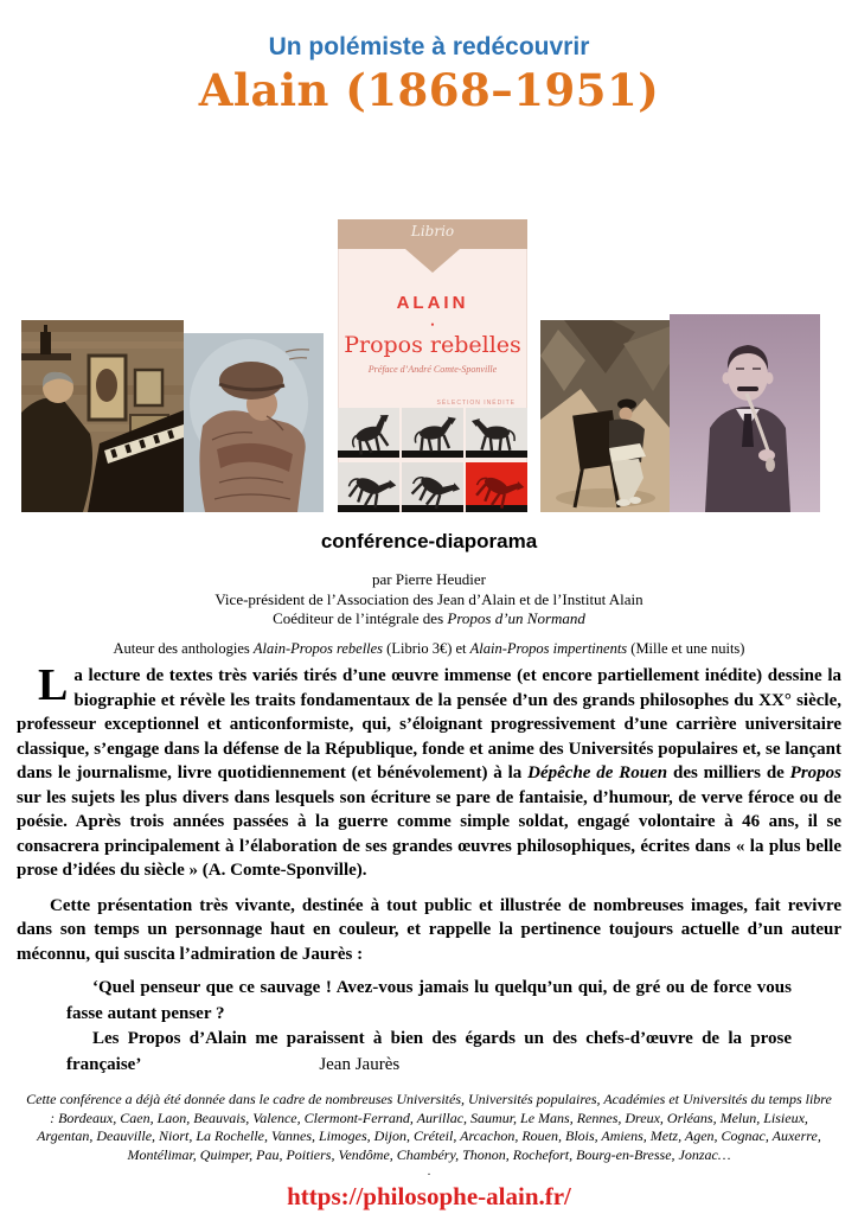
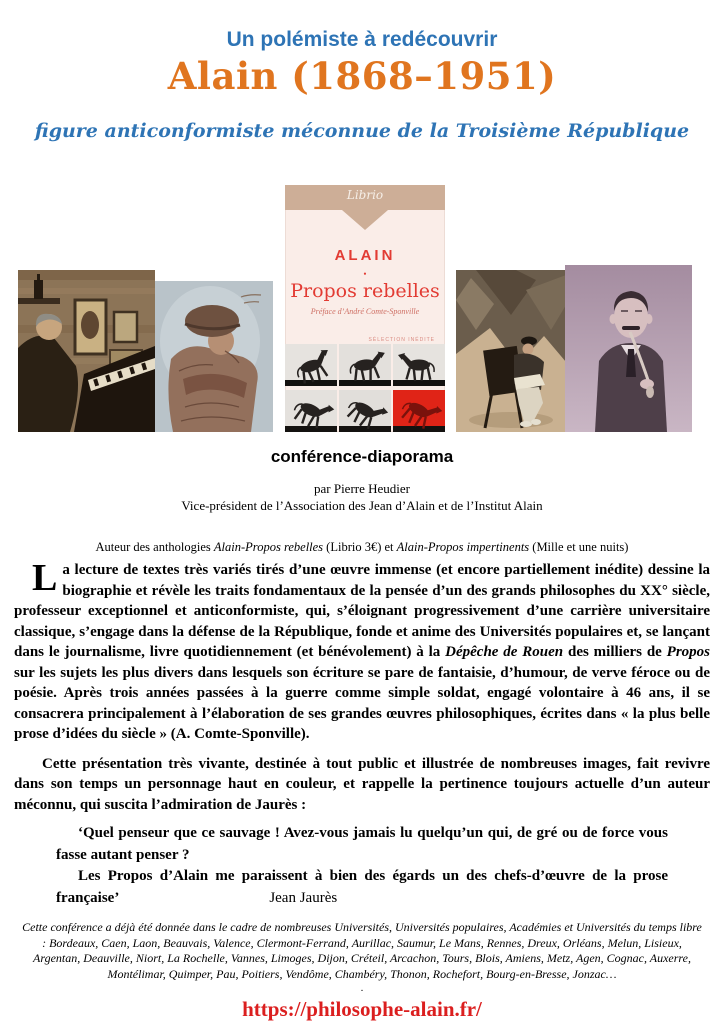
  Un polémiste à redécouvrir
  Alain (1868–1951)
+ figure anticonformiste méconnue de la Troisième République
  Librio
  ALAIN
  •
  Propos rebelles
  Préface d’André Comte-Sponville
  conférence-diaporama
  par Pierre Heudier
  Vice-président de l’Association des Jean d’Alain et de l’Institut Alain
- Coéditeur de l’intégrale des Propos d’un Normand
  Auteur des anthologies Alain-Propos rebelles (Librio 3€) et Alain-Propos impertinents (Mille et une nuits)
  L
  a lecture de textes très variés tirés d’une œuvre immense (et encore partiellement inédite) dessine la biographie et révèle les traits fondamentaux de la pensée d’un des grands philosophes du XX° siècle, professeur exceptionnel et anticonformiste, qui, s’éloignant progressivement d’une carrière universitaire classique, s’engage dans la défense de la République, fonde et anime des Universités populaires et, se lançant dans le journalisme, livre quotidiennement (et bénévolement) à la Dépêche de Rouen des milliers de Propos sur les sujets les plus divers dans lesquels son écriture se pare de fantaisie, d’humour, de verve féroce ou de poésie. Après trois années passées à la guerre comme simple soldat, engagé volontaire à 46 ans, il se consacrera principalement à l’élaboration de ses grandes œuvres philosophiques, écrites dans « la plus belle prose d’idées du siècle » (A. Comte-Sponville).
  Cette présentation très vivante, destinée à tout public et illustrée de nombreuses images, fait revivre dans son temps un personnage haut en couleur, et rappelle la pertinence toujours actuelle d’un auteur méconnu, qui suscita l’admiration de Jaurès :
  ‘Quel penseur que ce sauvage ! Avez-vous jamais lu quelqu’un qui, de gré ou de force vous fasse autant penser ?
  Les Propos d’Alain me paraissent à bien des égards un des chefs-d’œuvre de la prose française’ Jean Jaurès
- Cette conférence a déjà été donnée dans le cadre de nombreuses Universités, Universités populaires, Académies et Universités du temps libre : Bordeaux, Caen, Laon, Beauvais, Valence, Clermont-Ferrand, Aurillac, Saumur, Le Mans, Rennes, Dreux, Orléans, Melun, Lisieux, Argentan, Deauville, Niort, La Rochelle, Vannes, Limoges, Dijon, Créteil, Arcachon, Rouen, Blois, Amiens, Metz, Agen, Cognac, Auxerre, Montélimar, Quimper, Pau, Poitiers, Vendôme, Chambéry, Thonon, Rochefort, Bourg-en-Bresse, Jonzac…
+ Cette conférence a déjà été donnée dans le cadre de nombreuses Universités, Universités populaires, Académies et Universités du temps libre : Bordeaux, Caen, Laon, Beauvais, Valence, Clermont-Ferrand, Aurillac, Saumur, Le Mans, Rennes, Dreux, Orléans, Melun, Lisieux, Argentan, Deauville, Niort, La Rochelle, Vannes, Limoges, Dijon, Créteil, Arcachon, Tours, Blois, Amiens, Metz, Agen, Cognac, Auxerre, Montélimar, Quimper, Pau, Poitiers, Vendôme, Chambéry, Thonon, Rochefort, Bourg-en-Bresse, Jonzac…
  .
  https://philosophe-alain.fr/
